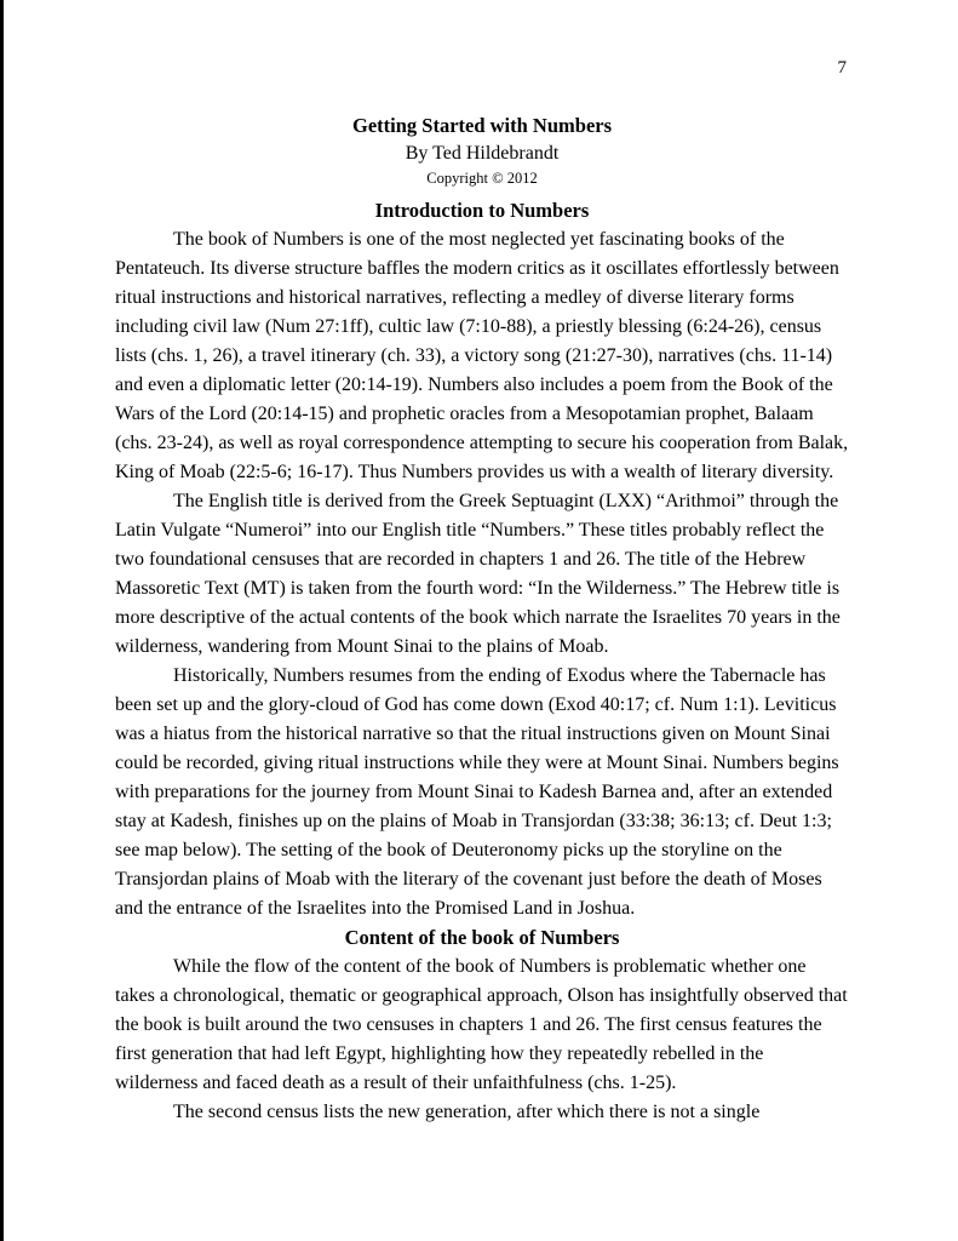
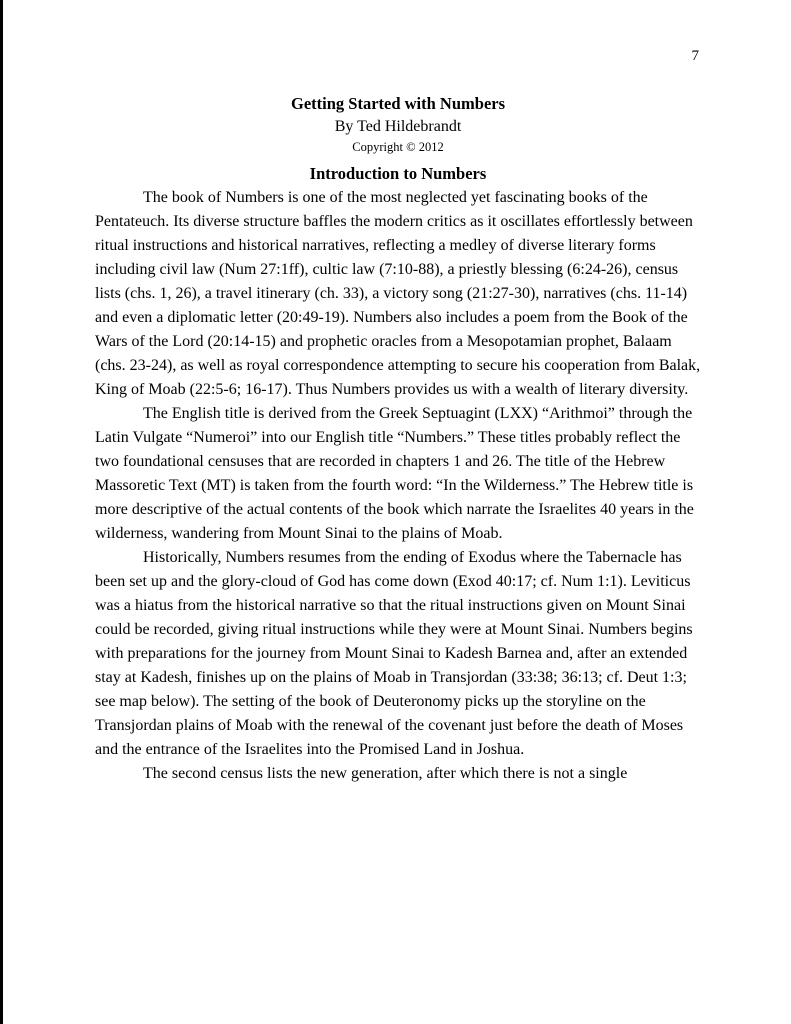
  7
  Getting Started with Numbers
  By Ted Hildebrandt
  Copyright © 2012
  Introduction to Numbers
- The book of Numbers is one of the most neglected yet fascinating books of the Pentateuch. Its diverse structure baffles the modern critics as it oscillates effortlessly between ritual instructions and historical narratives, reflecting a medley of diverse literary forms including civil law (Num 27:1ff), cultic law (7:10-88), a priestly blessing (6:24-26), census lists (chs. 1, 26), a travel itinerary (ch. 33), a victory song (21:27-30), narratives (chs. 11-14) and even a diplomatic letter (20:14-19). Numbers also includes a poem from the Book of the Wars of the Lord (20:14-15) and prophetic oracles from a Mesopotamian prophet, Balaam (chs. 23-24), as well as royal correspondence attempting to secure his cooperation from Balak, King of Moab (22:5-6; 16-17). Thus Numbers provides us with a wealth of literary diversity.
+ The book of Numbers is one of the most neglected yet fascinating books of the Pentateuch. Its diverse structure baffles the modern critics as it oscillates effortlessly between ritual instructions and historical narratives, reflecting a medley of diverse literary forms including civil law (Num 27:1ff), cultic law (7:10-88), a priestly blessing (6:24-26), census lists (chs. 1, 26), a travel itinerary (ch. 33), a victory song (21:27-30), narratives (chs. 11-14) and even a diplomatic letter (20:49-19). Numbers also includes a poem from the Book of the Wars of the Lord (20:14-15) and prophetic oracles from a Mesopotamian prophet, Balaam (chs. 23-24), as well as royal correspondence attempting to secure his cooperation from Balak, King of Moab (22:5-6; 16-17). Thus Numbers provides us with a wealth of literary diversity.
- The English title is derived from the Greek Septuagint (LXX) “Arithmoi” through the Latin Vulgate “Numeroi” into our English title “Numbers.” These titles probably reflect the two foundational censuses that are recorded in chapters 1 and 26. The title of the Hebrew Massoretic Text (MT) is taken from the fourth word: “In the Wilderness.” The Hebrew title is more descriptive of the actual contents of the book which narrate the Israelites 70 years in the wilderness, wandering from Mount Sinai to the plains of Moab.
+ The English title is derived from the Greek Septuagint (LXX) “Arithmoi” through the Latin Vulgate “Numeroi” into our English title “Numbers.” These titles probably reflect the two foundational censuses that are recorded in chapters 1 and 26. The title of the Hebrew Massoretic Text (MT) is taken from the fourth word: “In the Wilderness.” The Hebrew title is more descriptive of the actual contents of the book which narrate the Israelites 40 years in the wilderness, wandering from Mount Sinai to the plains of Moab.
- Historically, Numbers resumes from the ending of Exodus where the Tabernacle has been set up and the glory-cloud of God has come down (Exod 40:17; cf. Num 1:1). Leviticus was a hiatus from the historical narrative so that the ritual instructions given on Mount Sinai could be recorded, giving ritual instructions while they were at Mount Sinai. Numbers begins with preparations for the journey from Mount Sinai to Kadesh Barnea and, after an extended stay at Kadesh, finishes up on the plains of Moab in Transjordan (33:38; 36:13; cf. Deut 1:3; see map below). The setting of the book of Deuteronomy picks up the storyline on the Transjordan plains of Moab with the literary of the covenant just before the death of Moses and the entrance of the Israelites into the Promised Land in Joshua.
+ Historically, Numbers resumes from the ending of Exodus where the Tabernacle has been set up and the glory-cloud of God has come down (Exod 40:17; cf. Num 1:1). Leviticus was a hiatus from the historical narrative so that the ritual instructions given on Mount Sinai could be recorded, giving ritual instructions while they were at Mount Sinai. Numbers begins with preparations for the journey from Mount Sinai to Kadesh Barnea and, after an extended stay at Kadesh, finishes up on the plains of Moab in Transjordan (33:38; 36:13; cf. Deut 1:3; see map below). The setting of the book of Deuteronomy picks up the storyline on the Transjordan plains of Moab with the renewal of the covenant just before the death of Moses and the entrance of the Israelites into the Promised Land in Joshua.
- Content of the book of Numbers
- While the flow of the content of the book of Numbers is problematic whether one takes a chronological, thematic or geographical approach, Olson has insightfully observed that the book is built around the two censuses in chapters 1 and 26. The first census features the first generation that had left Egypt, highlighting how they repeatedly rebelled in the wilderness and faced death as a result of their unfaithfulness (chs. 1-25).
  The second census lists the new generation, after which there is not a single
